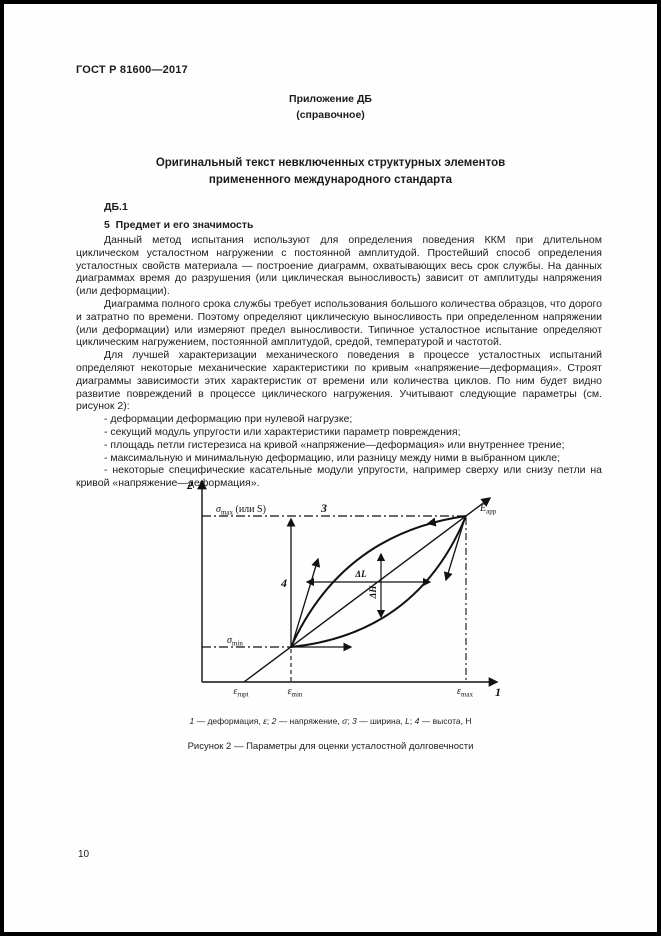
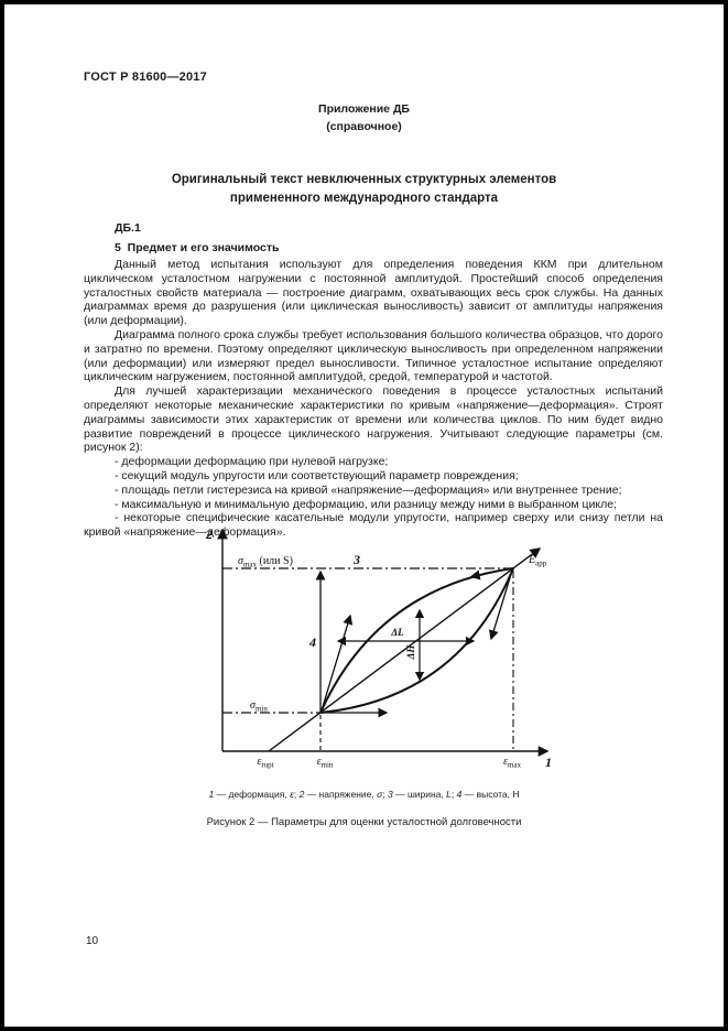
  ГОСТ Р 81600—2017
  Приложение ДБ
  (справочное)
  Оригинальный текст невключенных структурных элементов
  примененного международного стандарта
  ДБ.1
  5 Предмет и его значимость
  Данный метод испытания используют для определения поведения ККМ при длительном циклическом усталостном нагружении с постоянной амплитудой. Простейший способ определения усталостных свойств материала — построение диаграмм, охватывающих весь срок службы. На данных диаграммах время до разрушения (или циклическая выносливость) зависит от амплитуды напряжения (или деформации).
  Диаграмма полного срока службы требует использования большого количества образцов, что дорого и затратно по времени. Поэтому определяют циклическую выносливость при определенном напряжении (или деформации) или измеряют предел выносливости. Типичное усталостное испытание определяют циклическим нагружением, постоянной амплитудой, средой, температурой и частотой.
  Для лучшей характеризации механического поведения в процессе усталостных испытаний определяют некоторые механические характеристики по кривым «напряжение—деформация». Строят диаграммы зависимости этих характеристик от времени или количества циклов. По ним будет видно развитие повреждений в процессе циклического нагружения. Учитывают следующие параметры (см. рисунок 2):
  - деформации деформацию при нулевой нагрузке;
- - секущий модуль упругости или характеристики параметр повреждения;
+ - секущий модуль упругости или соответствующий параметр повреждения;
  - площадь петли гистерезиса на кривой «напряжение—деформация» или внутреннее трение;
  - максимальную и минимальную деформацию, или разницу между ними в выбранном цикле;
  - некоторые специфические касательные модули упругости, например сверху или снизу петли на кривой «напряжение—деформация».
  2
  1
  3
  4
  σmax (или S)
  σmin
  Eapp
  εrupt
  εmin
  εmax
  ΔL
  1 — деформация, ε; 2 — напряжение, σ; 3 — ширина, L; 4 — высота, Н
  Рисунок 2 — Параметры для оценки усталостной долговечности
  10
